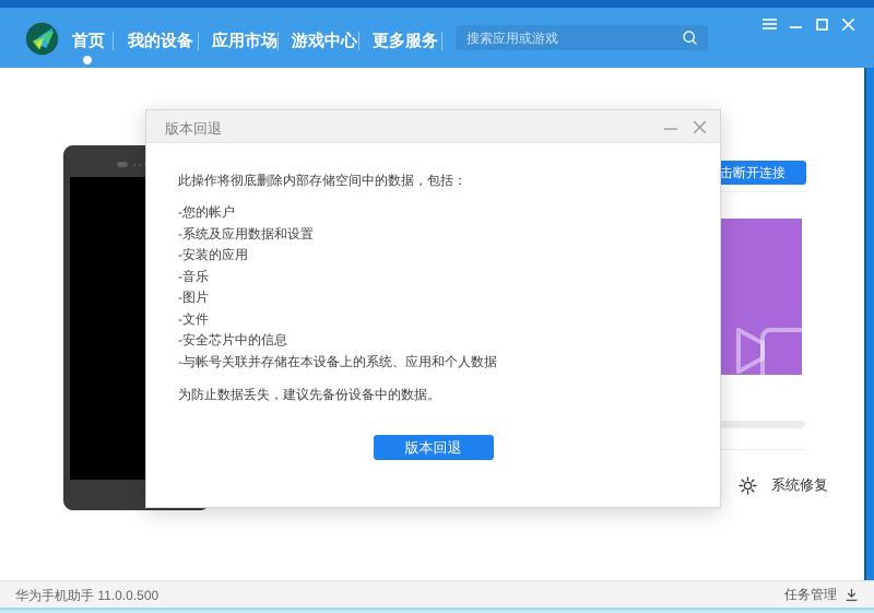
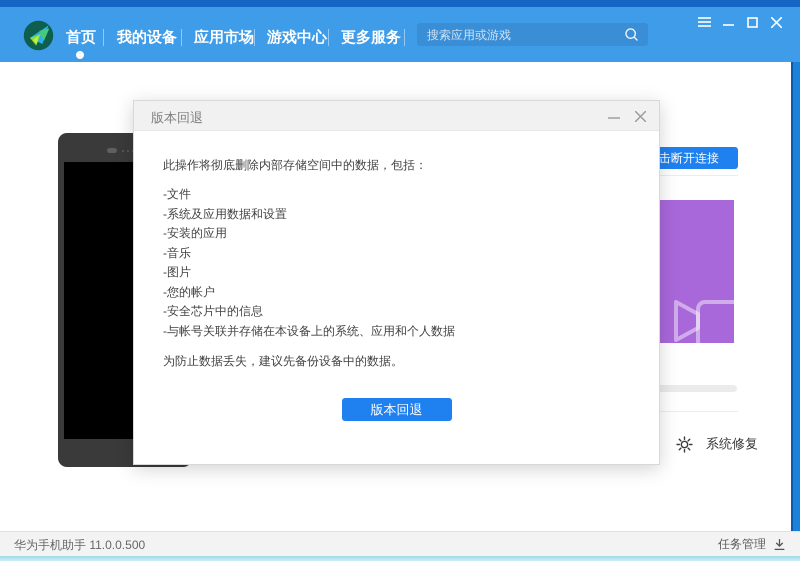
  击断开连接
  系统修复
  首页
  我的设备
  应用市场
  游戏中心
  更多服务
  搜索应用或游戏
  版本回退
  此操作将彻底删除内部存储空间中的数据，包括：
- -您的帐户
+ -文件
  -系统及应用数据和设置
  -安装的应用
  -音乐
  -图片
- -文件
+ -您的帐户
  -安全芯片中的信息
  -与帐号关联并存储在本设备上的系统、应用和个人数据
  为防止数据丢失，建议先备份设备中的数据。
  版本回退
  华为手机助手 11.0.0.500
  任务管理
